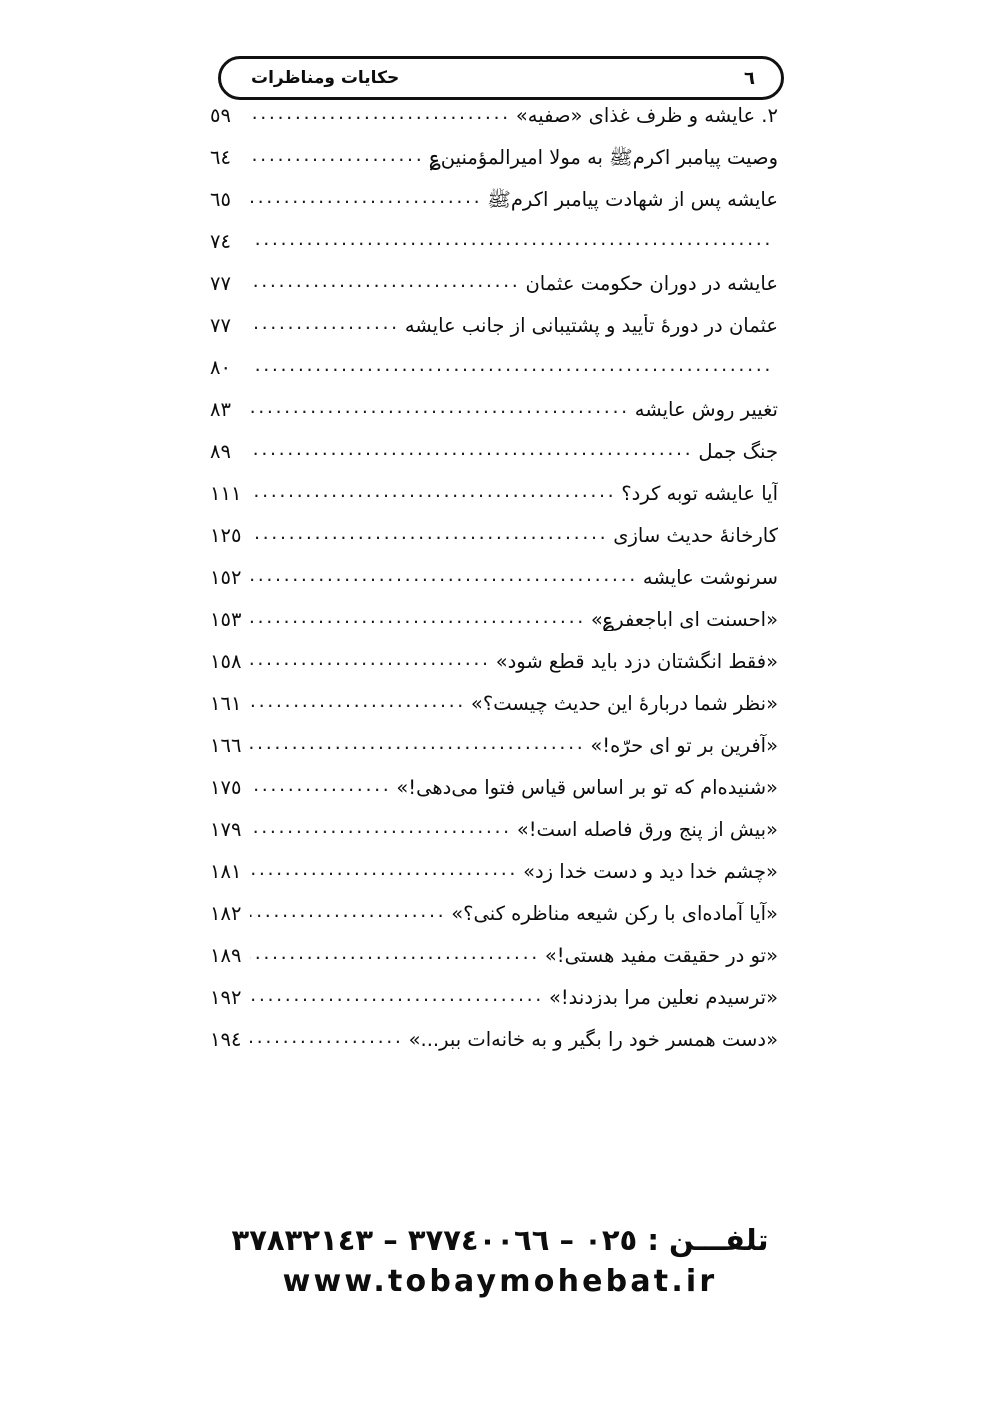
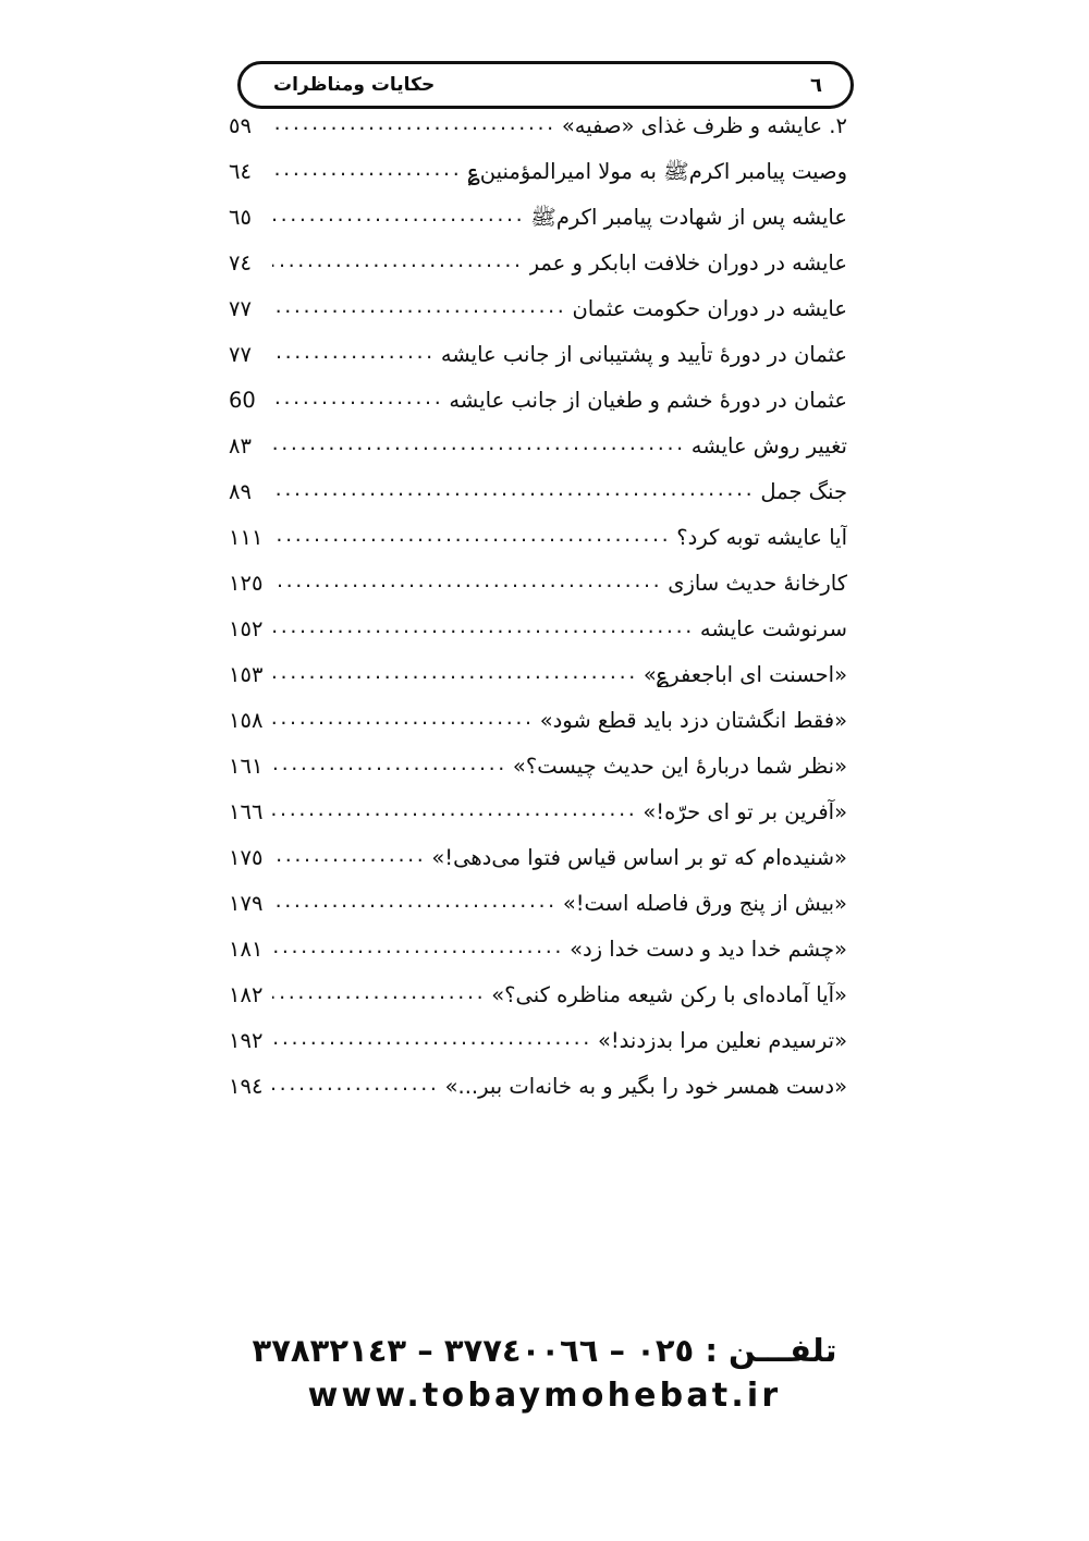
  حکایات ومناظرات
  ٦
  ٢. عایشه و ظرف غذای «صفیه»
  ٥٩
  وصیت پیامبر اکرمﷺ به مولا امیرالمؤمنین؏
  ٦٤
  عایشه پس از شهادت پیامبر اکرمﷺ
  ٦٥
+ عایشه در دوران خلافت ابابکر و عمر
  ٧٤
  عایشه در دوران حکومت عثمان
  ٧٧
  عثمان در دورهٔ تأیید و پشتیبانی از جانب عایشه
  ٧٧
+ عثمان در دورهٔ خشم و طغیان از جانب عایشه
- ٨٠
+ 60
  تغییر روش عایشه
  ٨٣
  جنگ جمل
  ٨٩
  آیا عایشه توبه کرد؟
  ١١١
  کارخانهٔ حدیث سازی
  ١٢٥
  سرنوشت عایشه
  ١٥٢
  «احسنت ای اباجعفر؏»
  ١٥٣
  «فقط انگشتان دزد باید قطع شود»
  ١٥٨
  «نظر شما دربارهٔ این حدیث چیست؟»
  ١٦١
  «آفرین بر تو ای حرّه!»
  ١٦٦
  «شنیده‌ام که تو بر اساس قیاس فتوا می‌دهی!»
  ١٧٥
  «بیش از پنج ورق فاصله است!»
  ١٧٩
  «چشم خدا دید و دست خدا زد»
  ١٨١
  «آیا آماده‌ای با رکن شیعه مناظره کنی؟»
  ١٨٢
- «تو در حقیقت مفید هستی!»
- ١٨٩
  «ترسیدم نعلین مرا بدزدند!»
  ١٩٢
  «دست همسر خود را بگیر و به خانه‌ات ببر...»
  ١٩٤
  تلفـــن : ٠٢٥ – ٣٧٧٤٠٠٦٦ – ٣٧٨٣٢١٤٣
  www.tobaymohebat.ir
